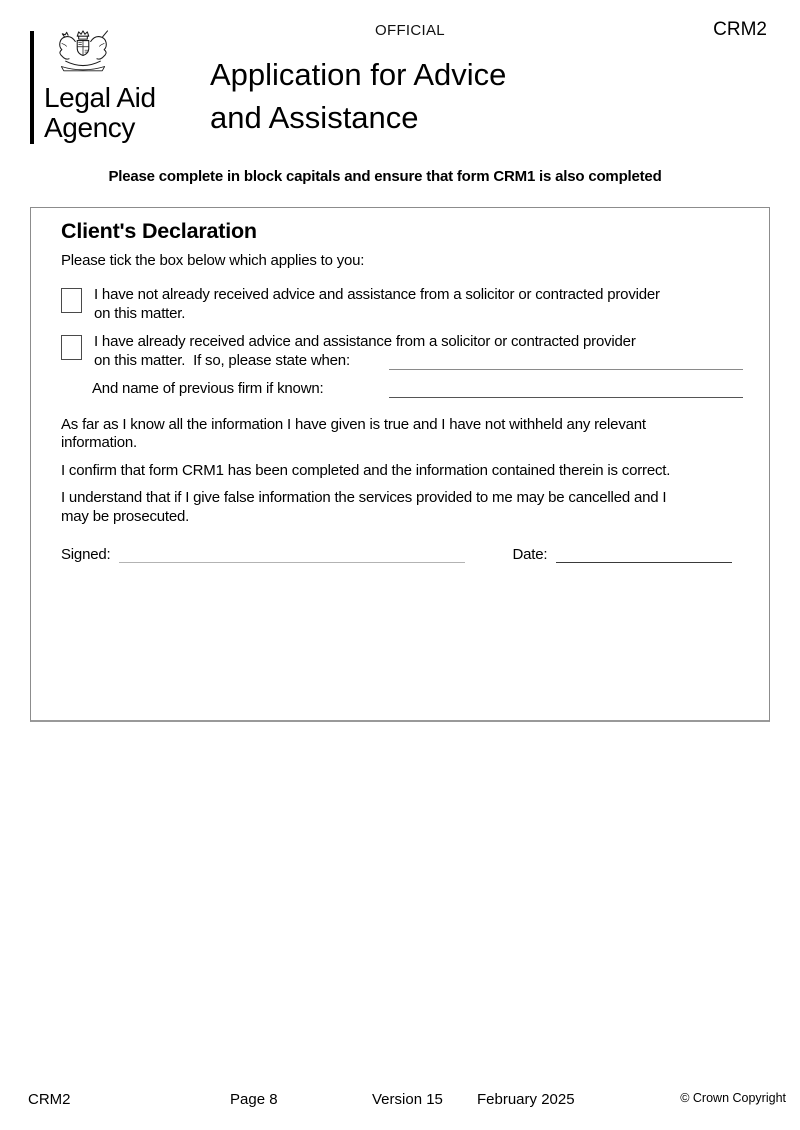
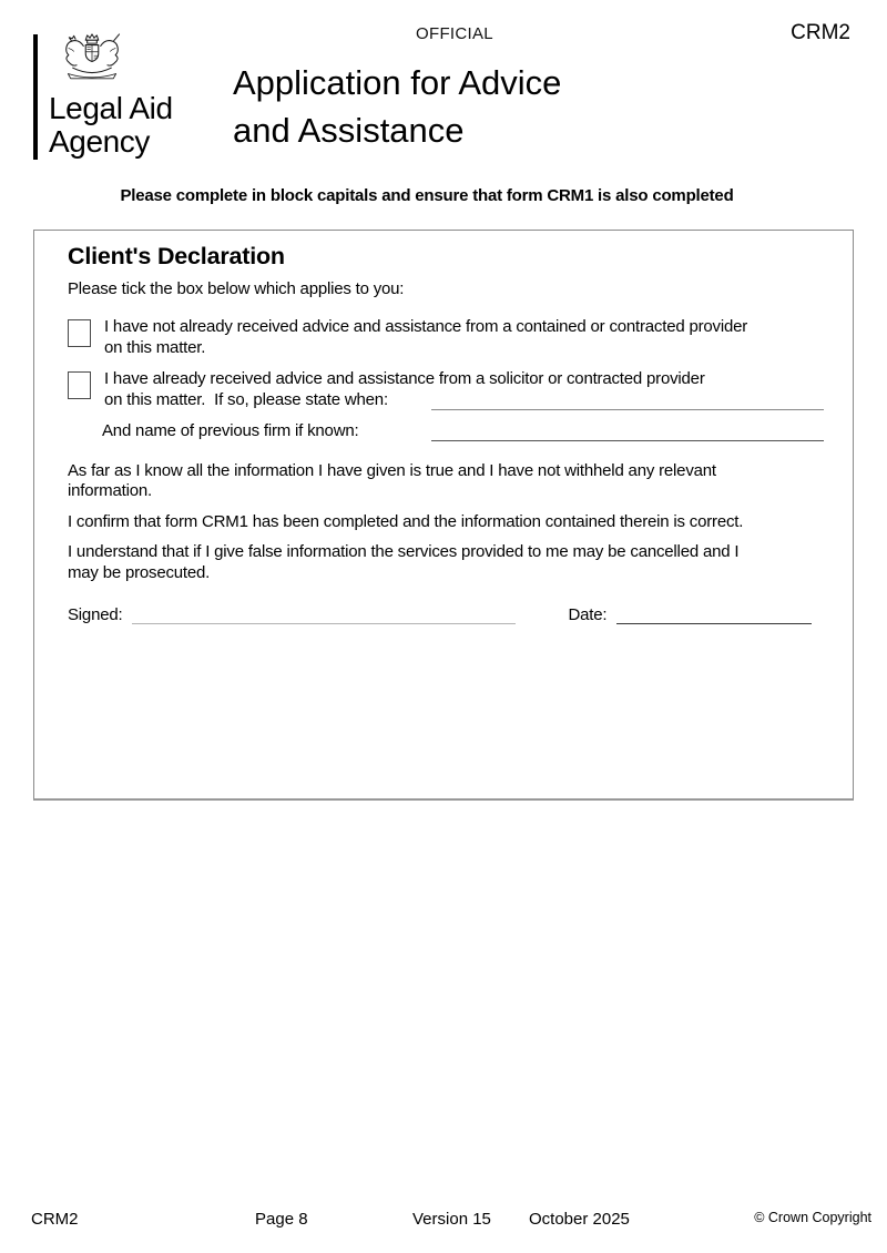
  OFFICIAL
  CRM2
  Legal Aid
  Agency
  Application for Advice
  and Assistance
  Please complete in block capitals and ensure that form CRM1 is also completed
  Client's Declaration
  Please tick the box below which applies to you:
- I have not already received advice and assistance from a solicitor or contracted provider
+ I have not already received advice and assistance from a contained or contracted provider
  on this matter.
  I have already received advice and assistance from a solicitor or contracted provider
  on this matter. If so, please state when:
  And name of previous firm if known:
  As far as I know all the information I have given is true and I have not withheld any relevant
  information.
  I confirm that form CRM1 has been completed and the information contained therein is correct.
  I understand that if I give false information the services provided to me may be cancelled and I
  may be prosecuted.
  Signed:
  Date:
  CRM2
  Page 8
  Version 15
- February 2025
+ October 2025
  © Crown Copyright
